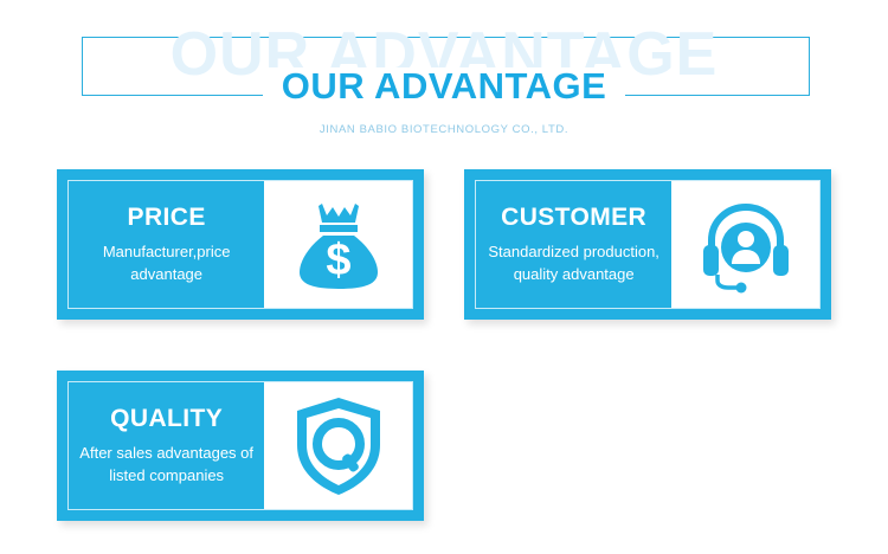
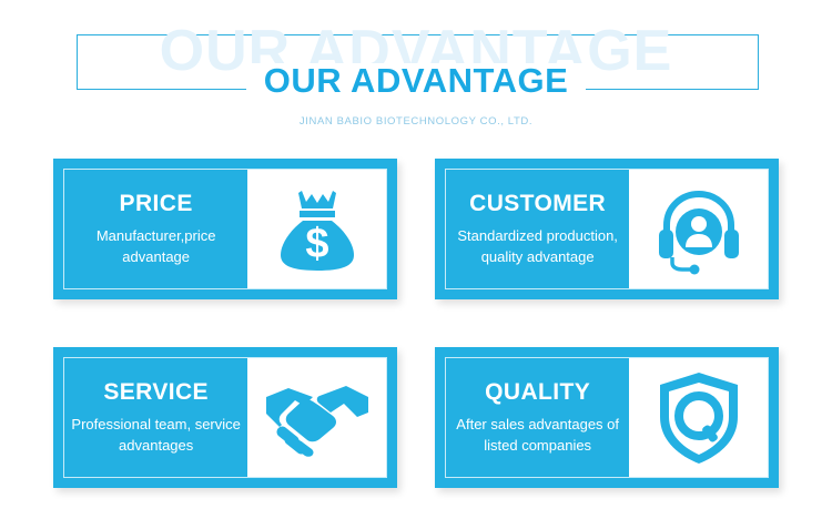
  OUR ADVANTAGE
  OUR ADVANTAGE
  JINAN BABIO BIOTECHNOLOGY CO., LTD.
  PRICE
  Manufacturer,price advantage
  $
  CUSTOMER
  Standardized production, quality advantage
+ SERVICE
+ Professional team, service advantages
  QUALITY
  After sales advantages of listed companies
